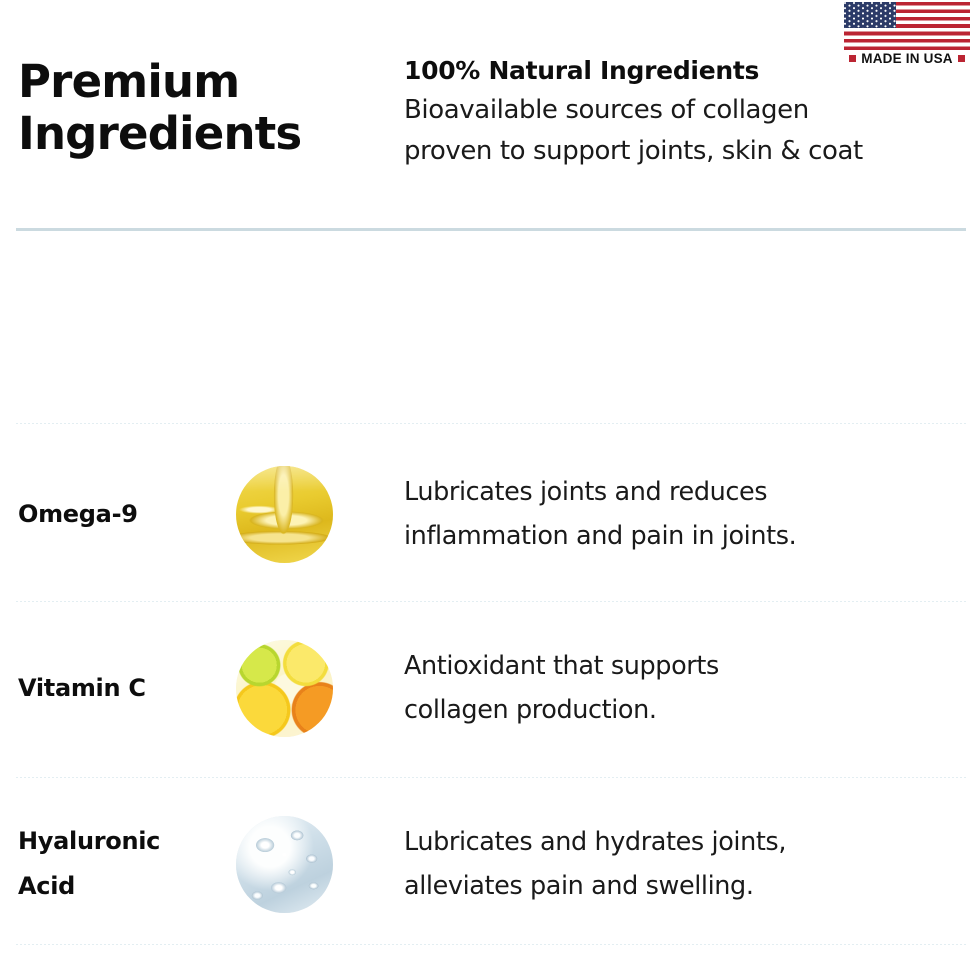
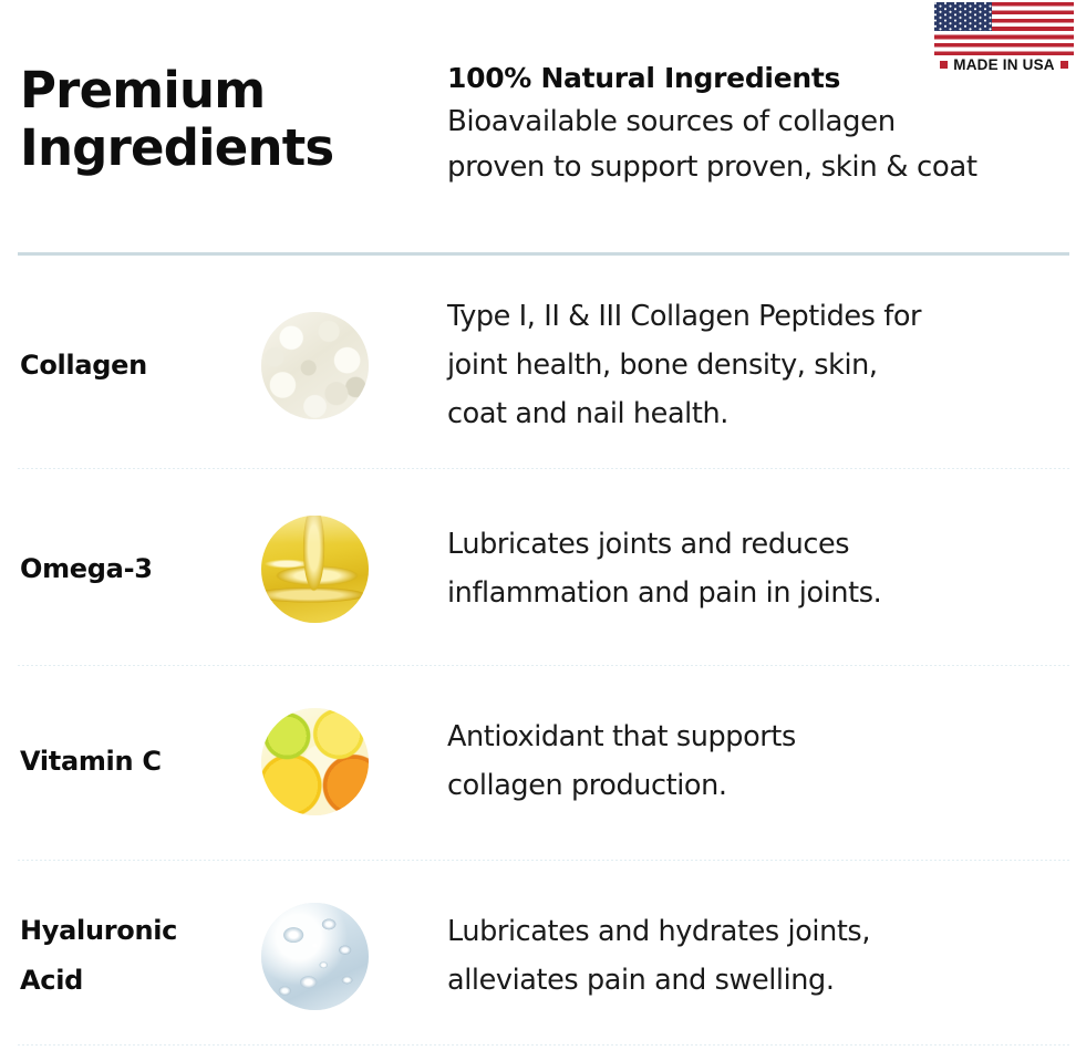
  MADE IN USA
  Premium
  Ingredients
  100% Natural Ingredients
  Bioavailable sources of collagen
- proven to support joints, skin & coat
+ proven to support proven, skin & coat
+ Collagen
+ Type I, II & III Collagen Peptides for
+ joint health, bone density, skin,
+ coat and nail health.
- Omega-9
+ Omega-3
  Lubricates joints and reduces
  inflammation and pain in joints.
  Vitamin C
  Antioxidant that supports
  collagen production.
  Hyaluronic
  Acid
  Lubricates and hydrates joints,
  alleviates pain and swelling.
